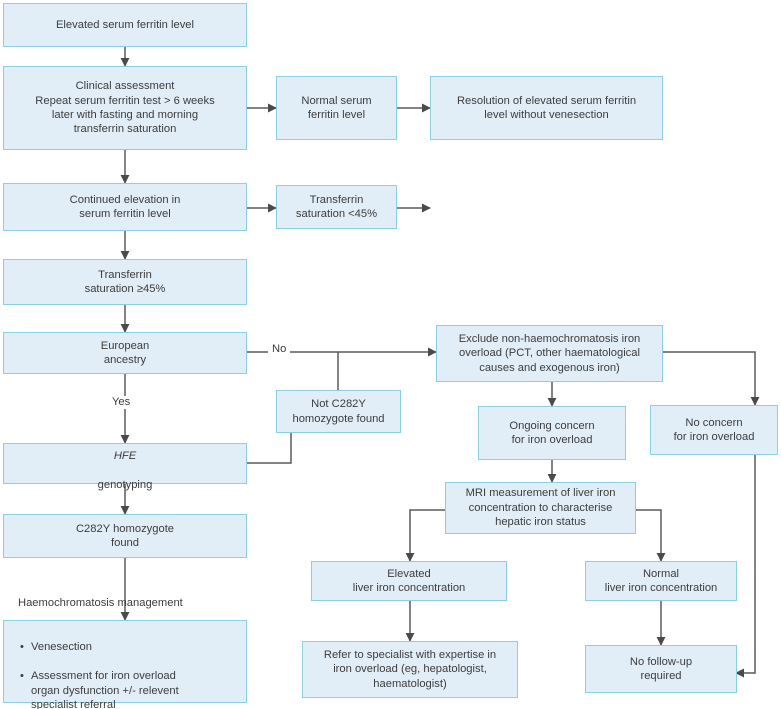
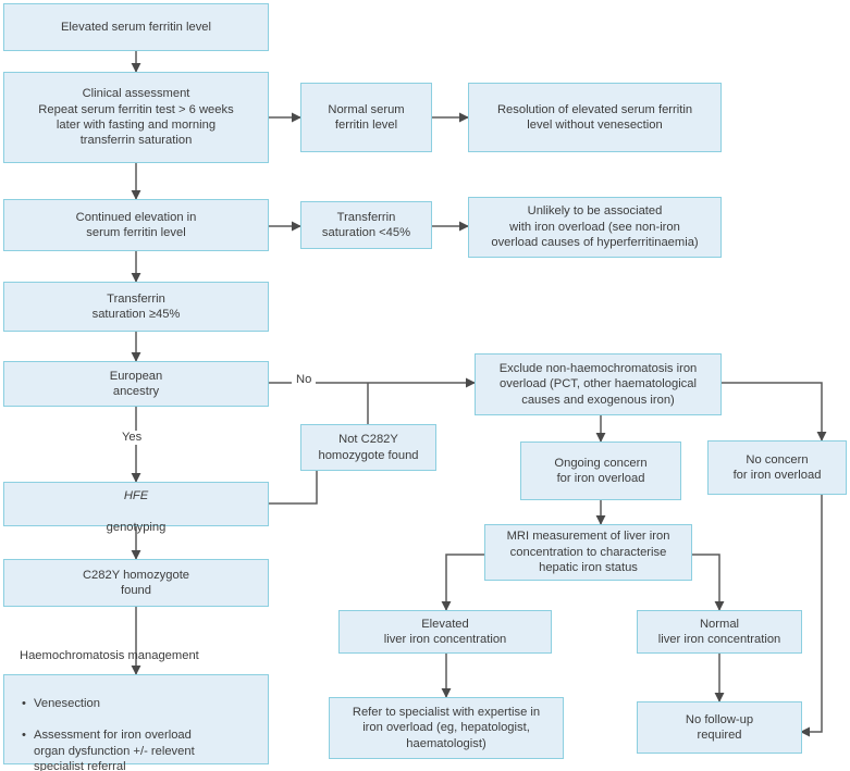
  Elevated serum ferritin level
  Clinical assessment
  Repeat serum ferritin test > 6 weeks
  later with fasting and morning
  transferrin saturation
  Normal serum
  ferritin level
  Resolution of elevated serum ferritin
  level without venesection
  Continued elevation in
  serum ferritin level
  Transferrin
  saturation <45%
+ Unlikely to be associated
+ with iron overload (see non-iron
+ overload causes of hyperferritinaemia)
  Transferrin
  saturation ≥45%
  European
  ancestry
  No
  Yes
  Exclude non-haemochromatosis iron
  overload (PCT, other haematological
  causes and exogenous iron)
  Not C282Y
  homozygote found
  Ongoing concern
  for iron overload
  No concern
  for iron overload
  HFE
  genotyping
  MRI measurement of liver iron
  concentration to characterise
  hepatic iron status
  C282Y homozygote
  found
  Elevated
  liver iron concentration
  Normal
  liver iron concentration
  Refer to specialist with expertise in
  iron overload (eg, hepatologist,
  haematologist)
  No follow-up
  required
  Haemochromatosis management
  Venesection
  Assessment for iron overload
  organ dysfunction +/- relevent
  specialist referral
